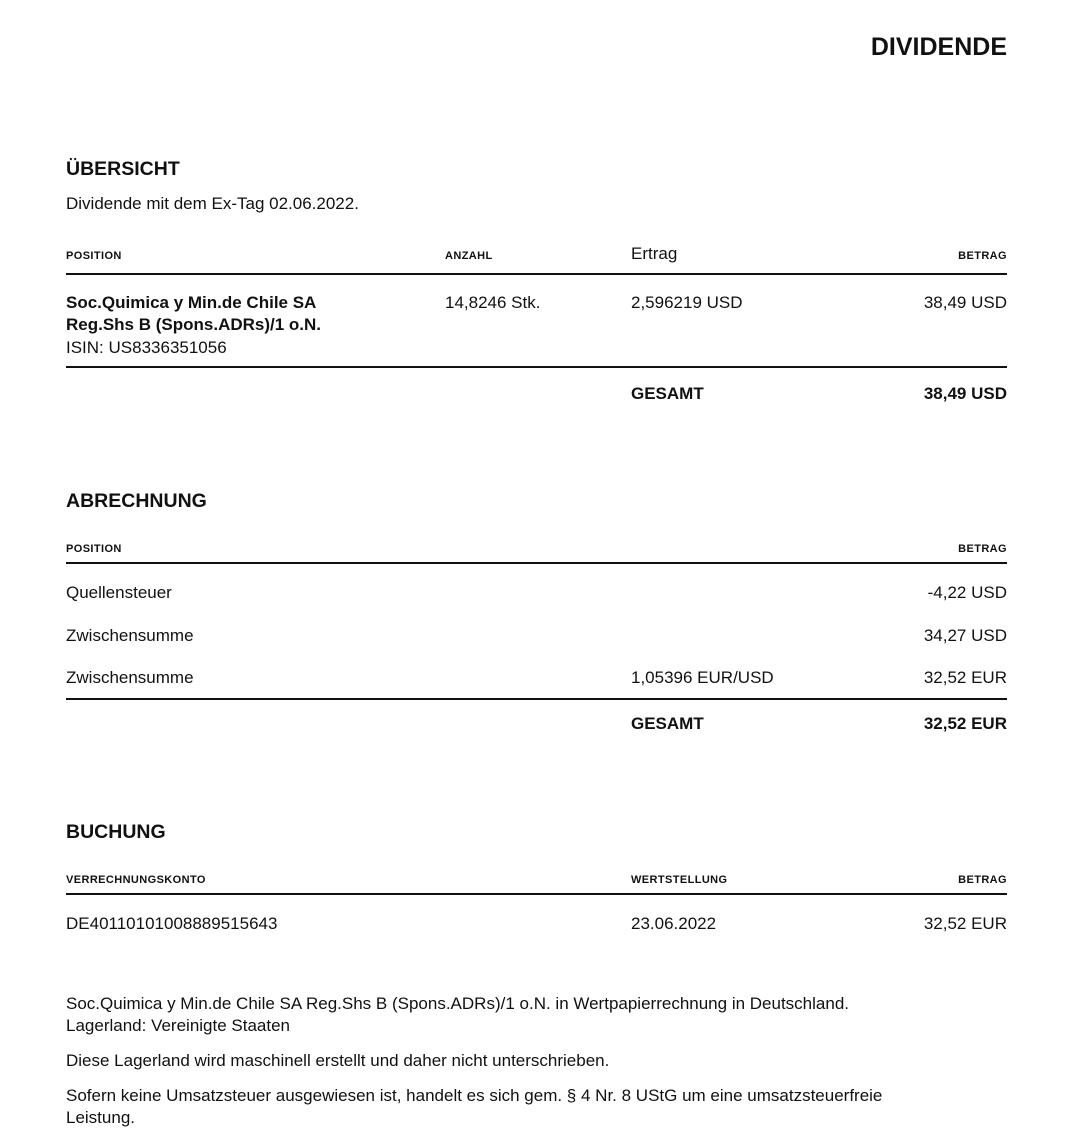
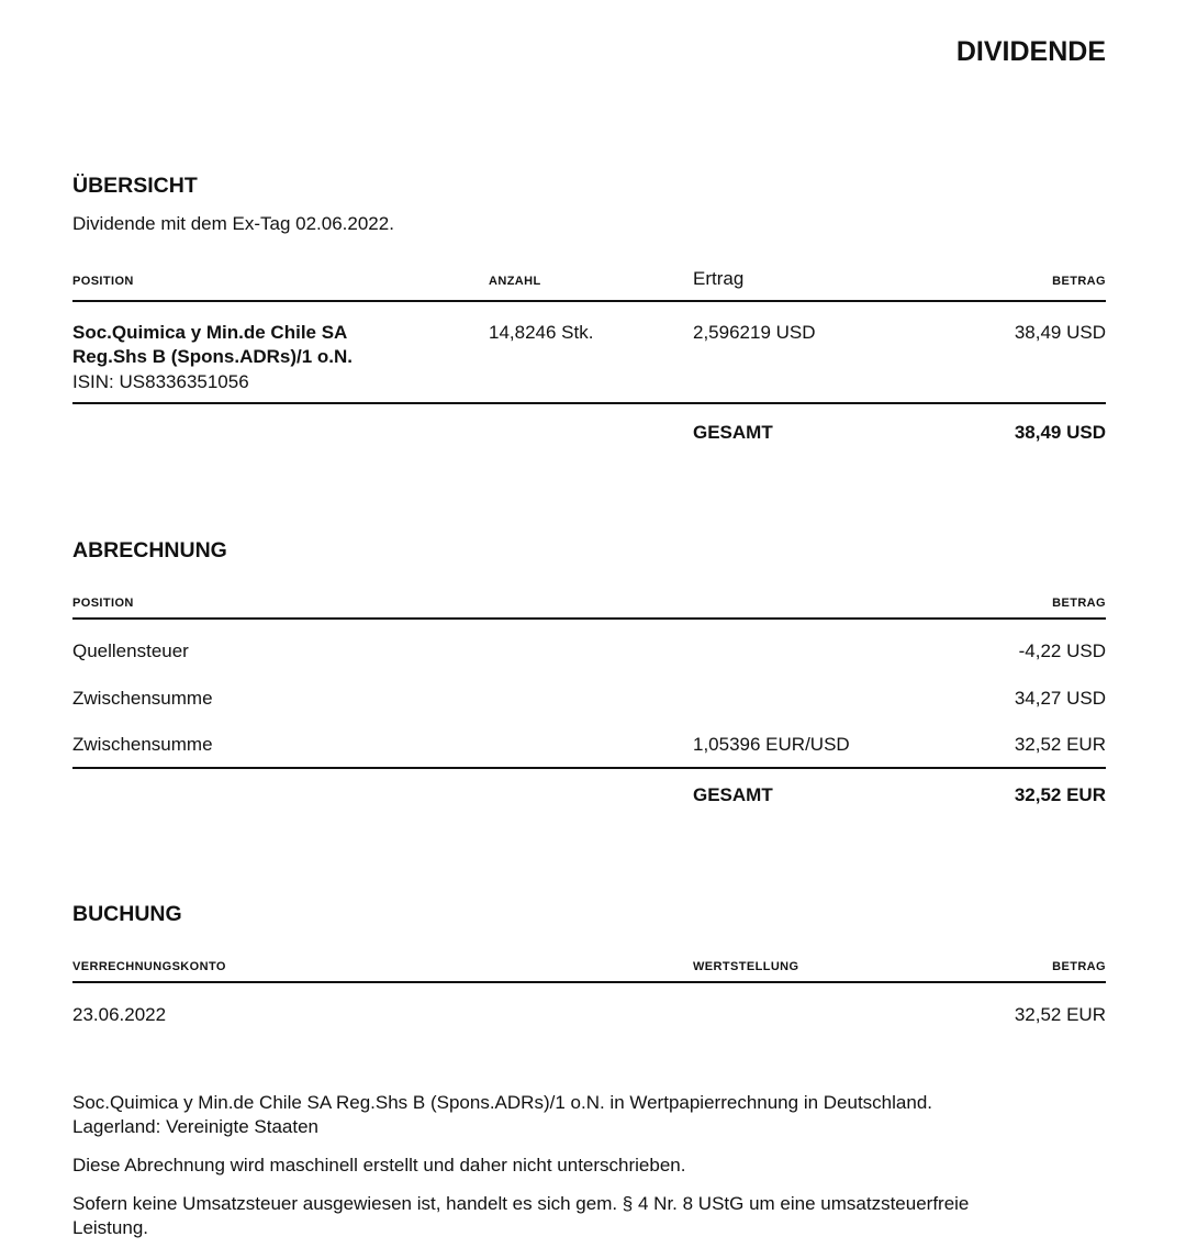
  DIVIDENDE
  ÜBERSICHT
  Dividende mit dem Ex-Tag 02.06.2022.
  POSITION
  ANZAHL
  Ertrag
  BETRAG
  Soc.Quimica y Min.de Chile SA
  Reg.Shs B (Spons.ADRs)/1 o.N.
  ISIN: US8336351056
  14,8246 Stk.
  2,596219 USD
  38,49 USD
  GESAMT
  38,49 USD
  ABRECHNUNG
  POSITION
  BETRAG
  Quellensteuer
  -4,22 USD
  Zwischensumme
  34,27 USD
  Zwischensumme
  1,05396 EUR/USD
  32,52 EUR
  GESAMT
  32,52 EUR
  BUCHUNG
  VERRECHNUNGSKONTO
  WERTSTELLUNG
  BETRAG
- DE40110101008889515643
  23.06.2022
  32,52 EUR
  Soc.Quimica y Min.de Chile SA Reg.Shs B (Spons.ADRs)/1 o.N. in Wertpapierrechnung in Deutschland.
  Lagerland: Vereinigte Staaten
- Diese Lagerland wird maschinell erstellt und daher nicht unterschrieben.
+ Diese Abrechnung wird maschinell erstellt und daher nicht unterschrieben.
  Sofern keine Umsatzsteuer ausgewiesen ist, handelt es sich gem. § 4 Nr. 8 UStG um eine umsatzsteuerfreie
  Leistung.
